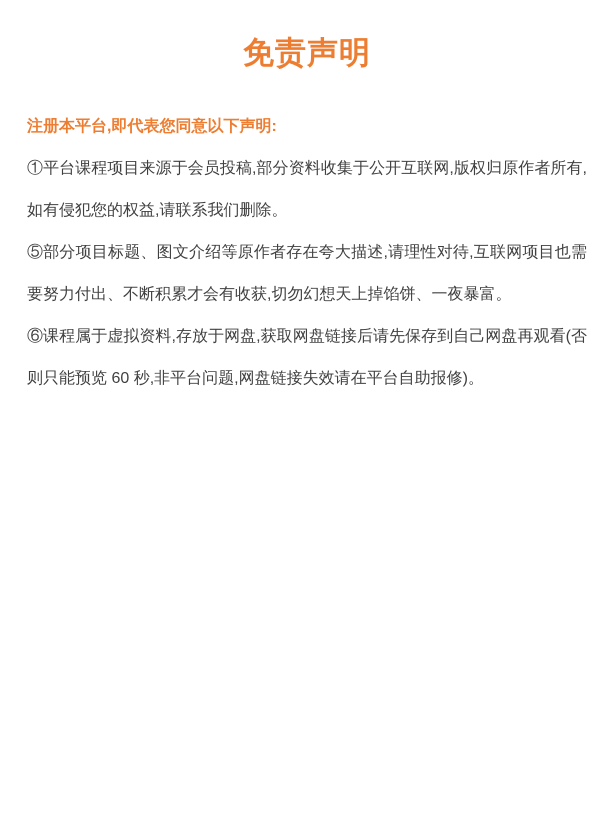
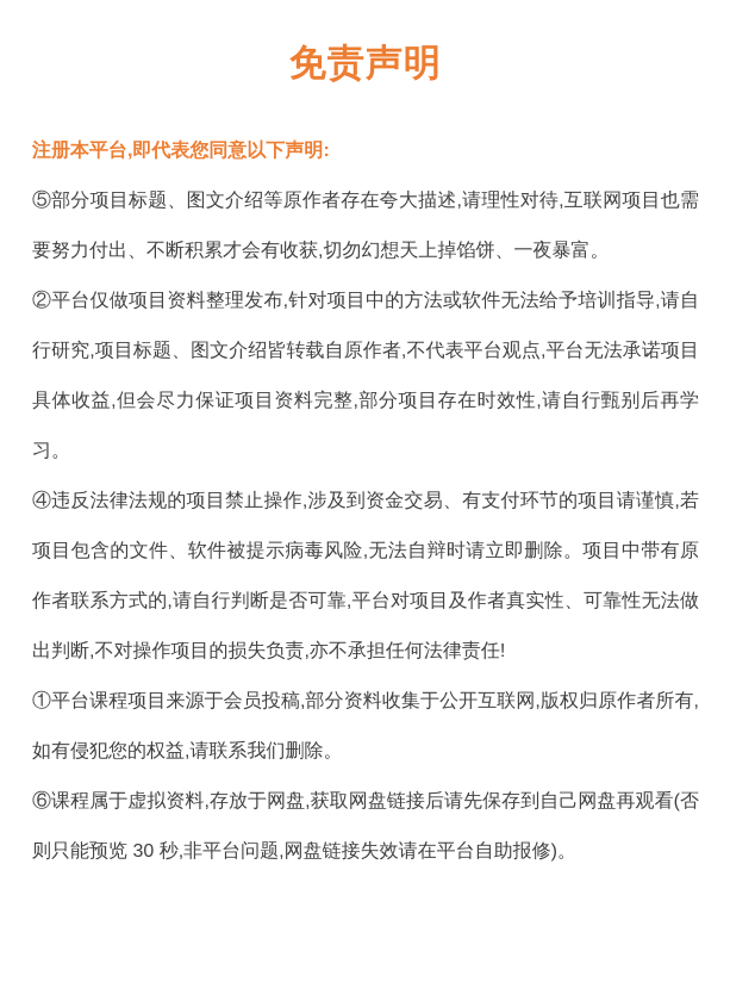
  免责声明
  注册本平台,即代表您同意以下声明:
- ①平台课程项目来源于会员投稿,部分资料收集于公开互联网,版权归原作者所有,如有侵犯您的权益,请联系我们删除。
+ ⑤部分项目标题、图文介绍等原作者存在夸大描述,请理性对待,互联网项目也需要努力付出、不断积累才会有收获,切勿幻想天上掉馅饼、一夜暴富。
+ ②平台仅做项目资料整理发布,针对项目中的方法或软件无法给予培训指导,请自行研究,项目标题、图文介绍皆转载自原作者,不代表平台观点,平台无法承诺项目具体收益,但会尽力保证项目资料完整,部分项目存在时效性,请自行甄别后再学习。
+ ④违反法律法规的项目禁止操作,涉及到资金交易、有支付环节的项目请谨慎,若项目包含的文件、软件被提示病毒风险,无法自辩时请立即删除。项目中带有原作者联系方式的,请自行判断是否可靠,平台对项目及作者真实性、可靠性无法做出判断,不对操作项目的损失负责,亦不承担任何法律责任!
- ⑤部分项目标题、图文介绍等原作者存在夸大描述,请理性对待,互联网项目也需要努力付出、不断积累才会有收获,切勿幻想天上掉馅饼、一夜暴富。
+ ①平台课程项目来源于会员投稿,部分资料收集于公开互联网,版权归原作者所有,如有侵犯您的权益,请联系我们删除。
- ⑥课程属于虚拟资料,存放于网盘,获取网盘链接后请先保存到自己网盘再观看(否则只能预览 60 秒,非平台问题,网盘链接失效请在平台自助报修)。
+ ⑥课程属于虚拟资料,存放于网盘,获取网盘链接后请先保存到自己网盘再观看(否则只能预览 30 秒,非平台问题,网盘链接失效请在平台自助报修)。
